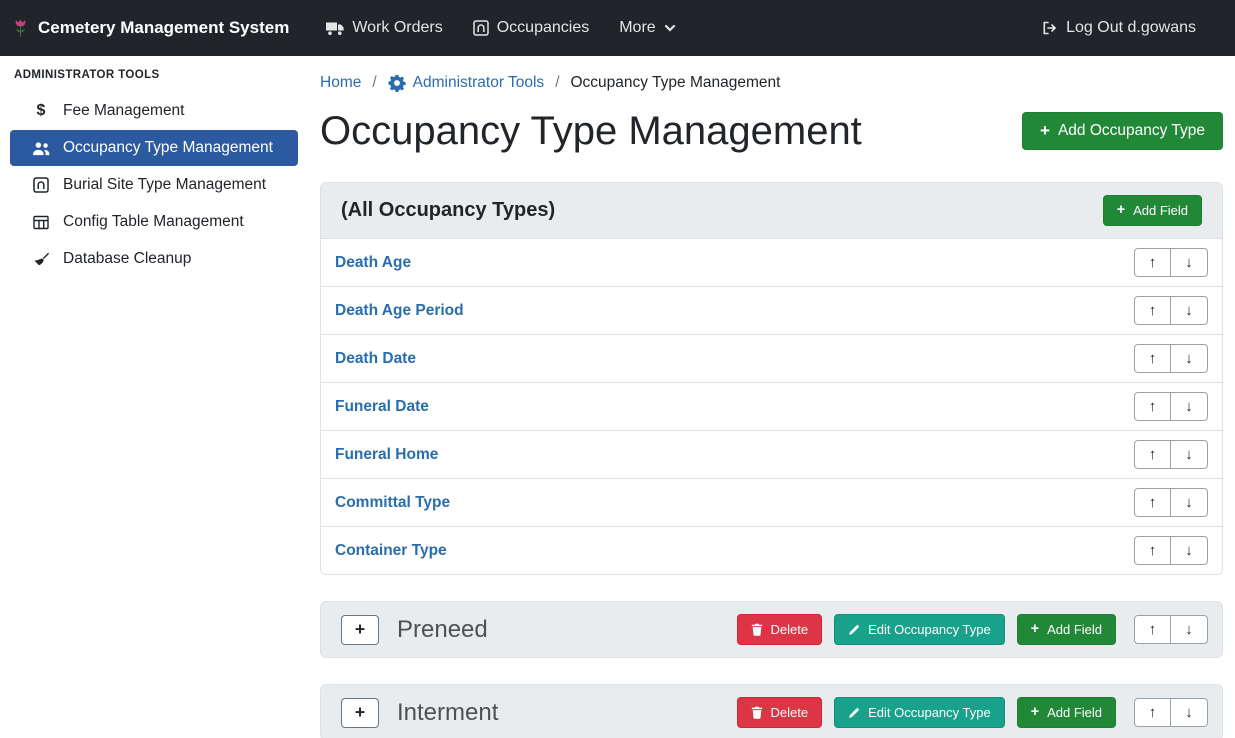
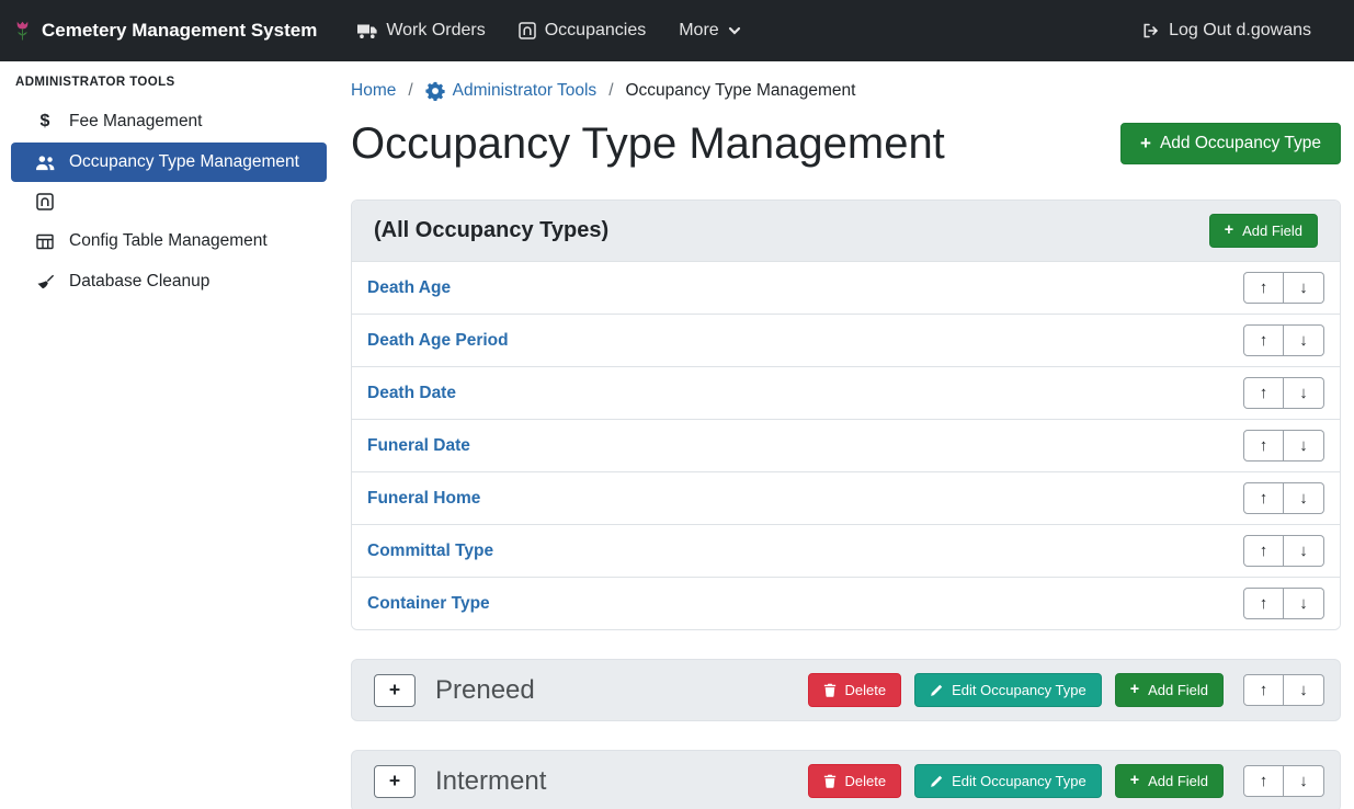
  Cemetery Management System
  Work Orders
  Occupancies
  More
  Log Out d.gowans
  ADMINISTRATOR TOOLS
  $
  Fee Management
  Occupancy Type Management
- Burial Site Type Management
  Config Table Management
  Database Cleanup
  Home
  /
  Administrator Tools
  /
  Occupancy Type Management
  Occupancy Type Management
  +
  Add Occupancy Type
  (All Occupancy Types)
  +
  Add Field
  Death Age
  ↑
  ↓
  Death Age Period
  ↑
  ↓
  Death Date
  ↑
  ↓
  Funeral Date
  ↑
  ↓
  Funeral Home
  ↑
  ↓
  Committal Type
  ↑
  ↓
  Container Type
  ↑
  ↓
  +
  Preneed
  Delete
  Edit Occupancy Type
  +
  Add Field
  ↑
  ↓
  +
  Interment
  Delete
  Edit Occupancy Type
  +
  Add Field
  ↑
  ↓
